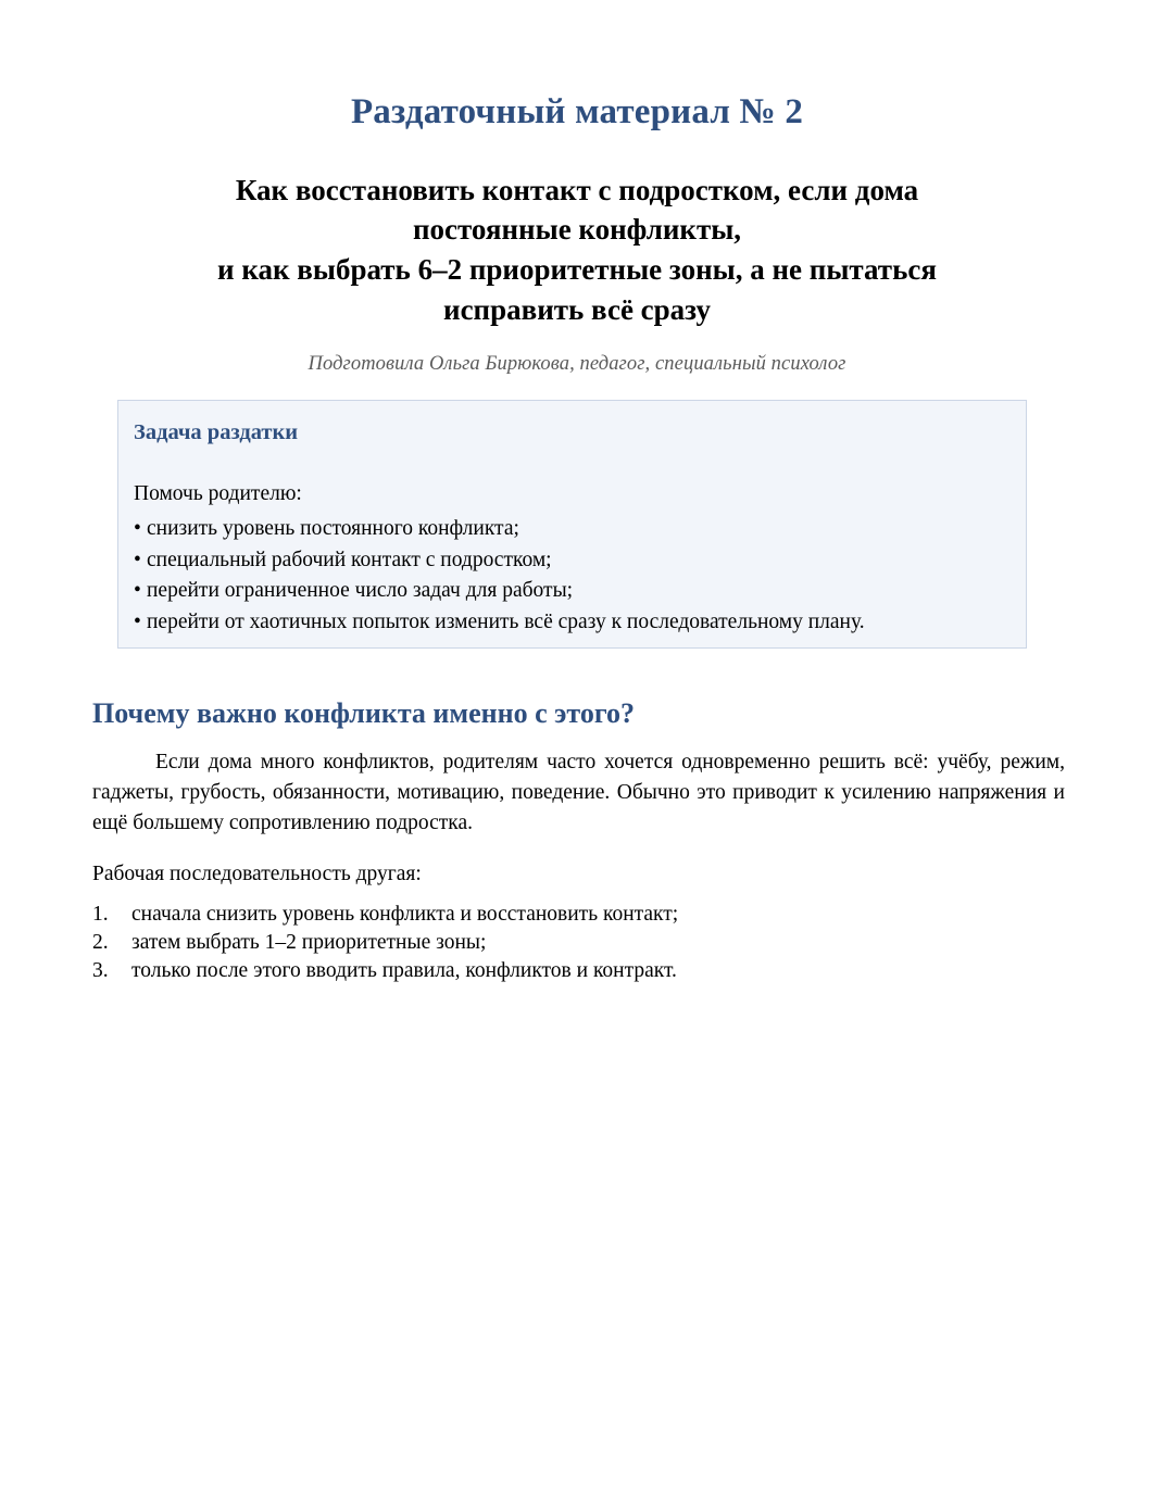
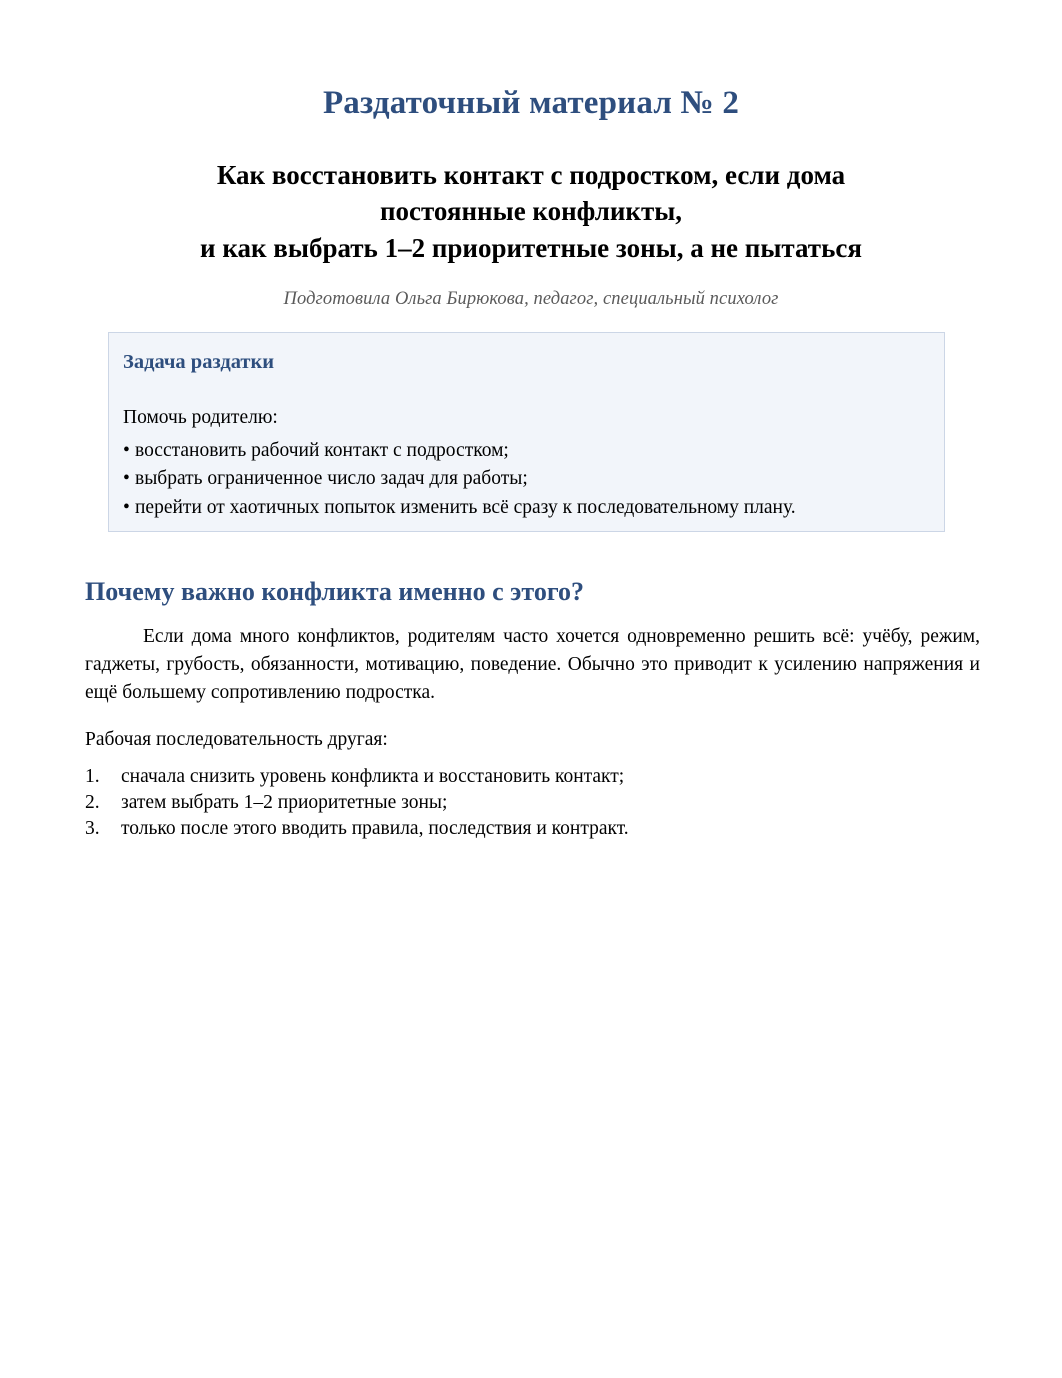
  Раздаточный материал № 2
  Как восстановить контакт с подростком, если дома
  постоянные конфликты,
- и как выбрать 6–2 приоритетные зоны, а не пытаться
+ и как выбрать 1–2 приоритетные зоны, а не пытаться
- исправить всё сразу
  Подготовила Ольга Бирюкова, педагог, специальный психолог
  Задача раздатки
  Помочь родителю:
- • снизить уровень постоянного конфликта;
- • специальный рабочий контакт с подростком;
+ • восстановить рабочий контакт с подростком;
- • перейти ограниченное число задач для работы;
+ • выбрать ограниченное число задач для работы;
  • перейти от хаотичных попыток изменить всё сразу к последовательному плану.
  Почему важно конфликта именно с этого?
  Если дома много конфликтов, родителям часто хочется одновременно решить всё: учёбу, режим, гаджеты, грубость, обязанности, мотивацию, поведение. Обычно это приводит к усилению напряжения и ещё большему сопротивлению подростка.
  Рабочая последовательность другая:
  1.
  сначала снизить уровень конфликта и восстановить контакт;
  2.
  затем выбрать 1–2 приоритетные зоны;
  3.
- только после этого вводить правила, конфликтов и контракт.
+ только после этого вводить правила, последствия и контракт.
